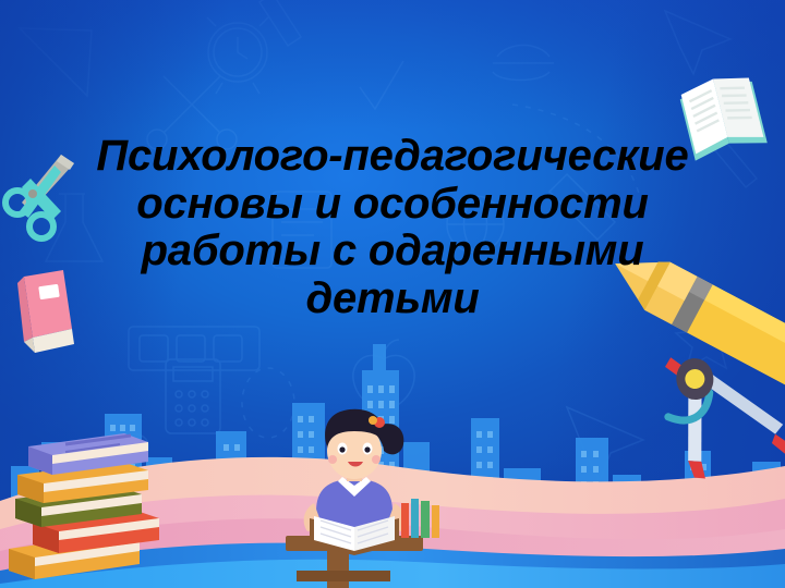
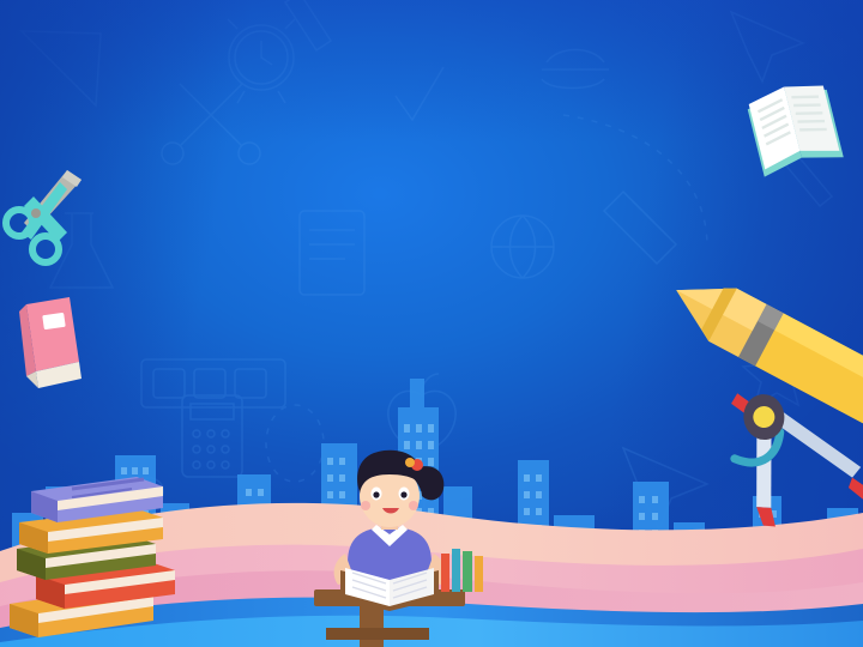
- Психолого-педагогические
- основы и особенности
- работы с одаренными
- детьми
